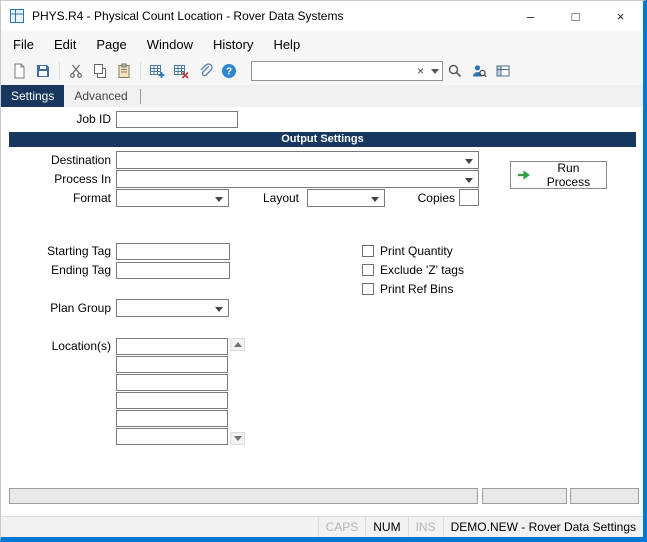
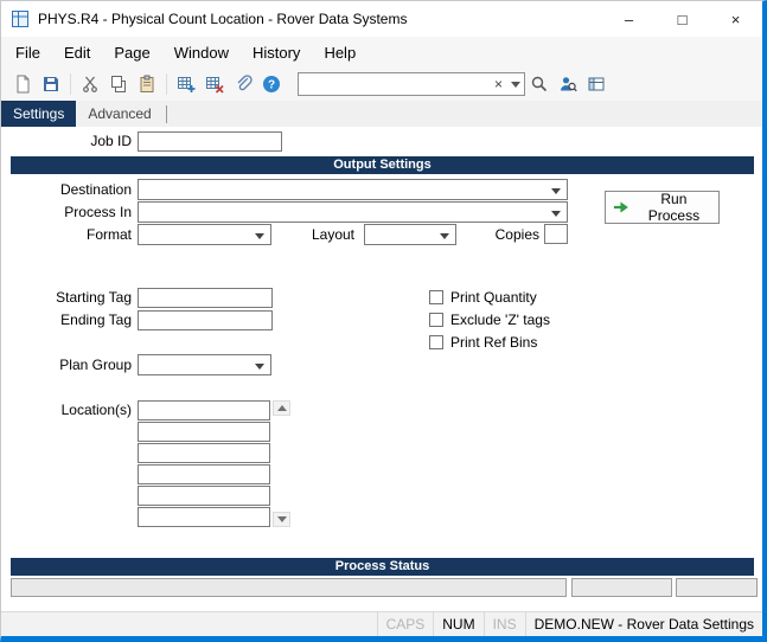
  PHYS.R4 - Physical Count Location - Rover Data Systems
  –
  □
  ×
  File
  Edit
  Page
  Window
  History
  Help
  ?
  ×
  Settings
  Advanced
  Job ID
  Output Settings
  Destination
  Process In
  Format
  Layout
  Copies
  Run Process
  Starting Tag
  Ending Tag
  Print Quantity
  Exclude 'Z' tags
  Print Ref Bins
  Plan Group
  Location(s)
+ Process Status
  CAPS
  NUM
  INS
  DEMO.NEW - Rover Data Settings
